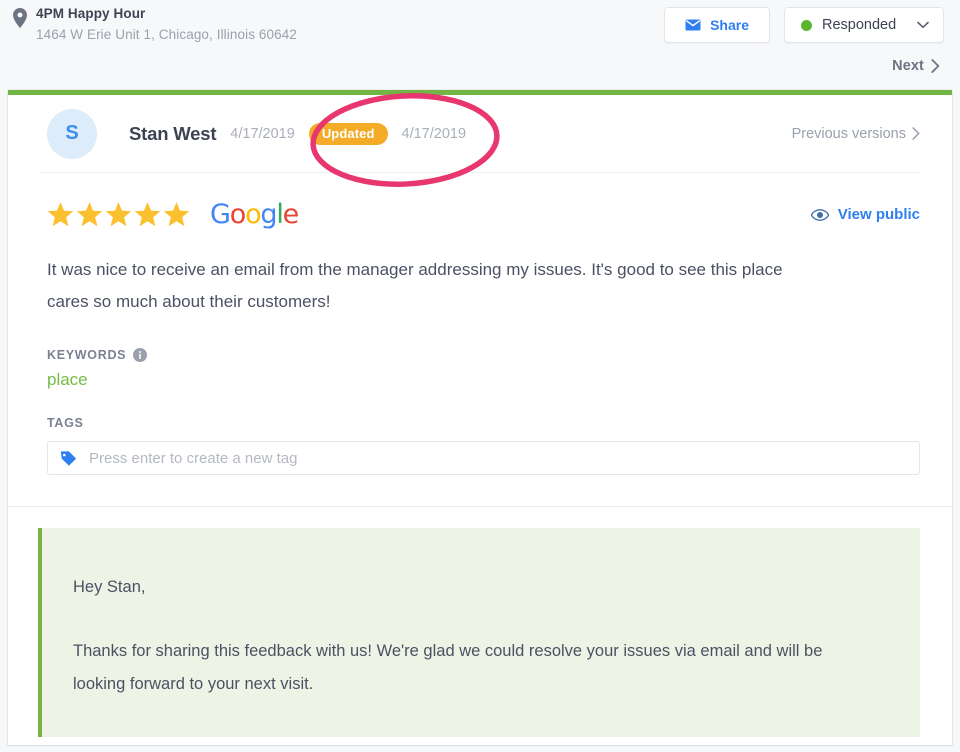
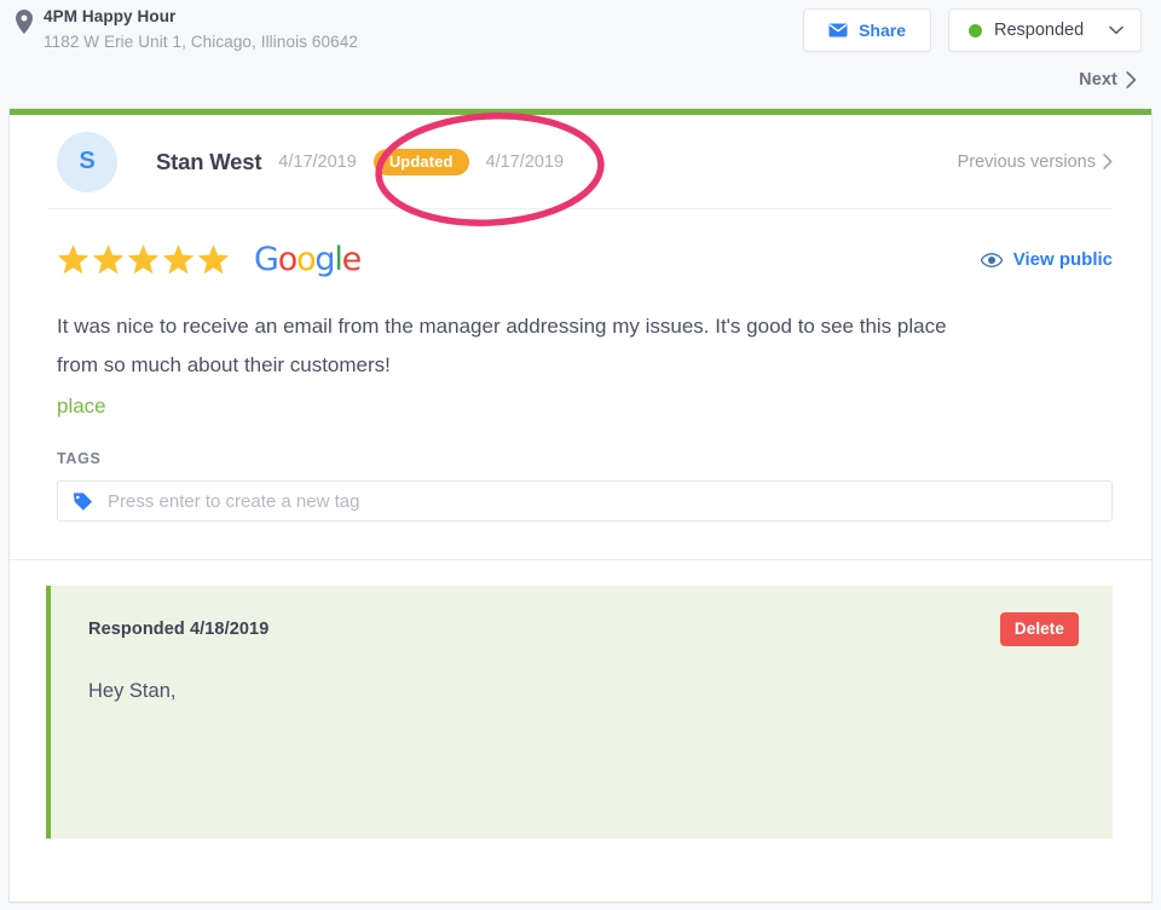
  4PM Happy Hour
- 1464 W Erie Unit 1, Chicago, Illinois 60642
+ 1182 W Erie Unit 1, Chicago, Illinois 60642
  Share
  Responded
  Next
  S
  Stan West
  4/17/2019
  Updated
  4/17/2019
  Previous versions
  Google
  View public
- It was nice to receive an email from the manager addressing my issues. It's good to see this place cares so much about their customers!
+ It was nice to receive an email from the manager addressing my issues. It's good to see this place from so much about their customers!
- KEYWORDS
  place
  TAGS
  Press enter to create a new tag
+ Responded 4/18/2019
+ Delete
  Hey Stan,
- Thanks for sharing this feedback with us! We're glad we could resolve your issues via email and will be looking forward to your next visit.
